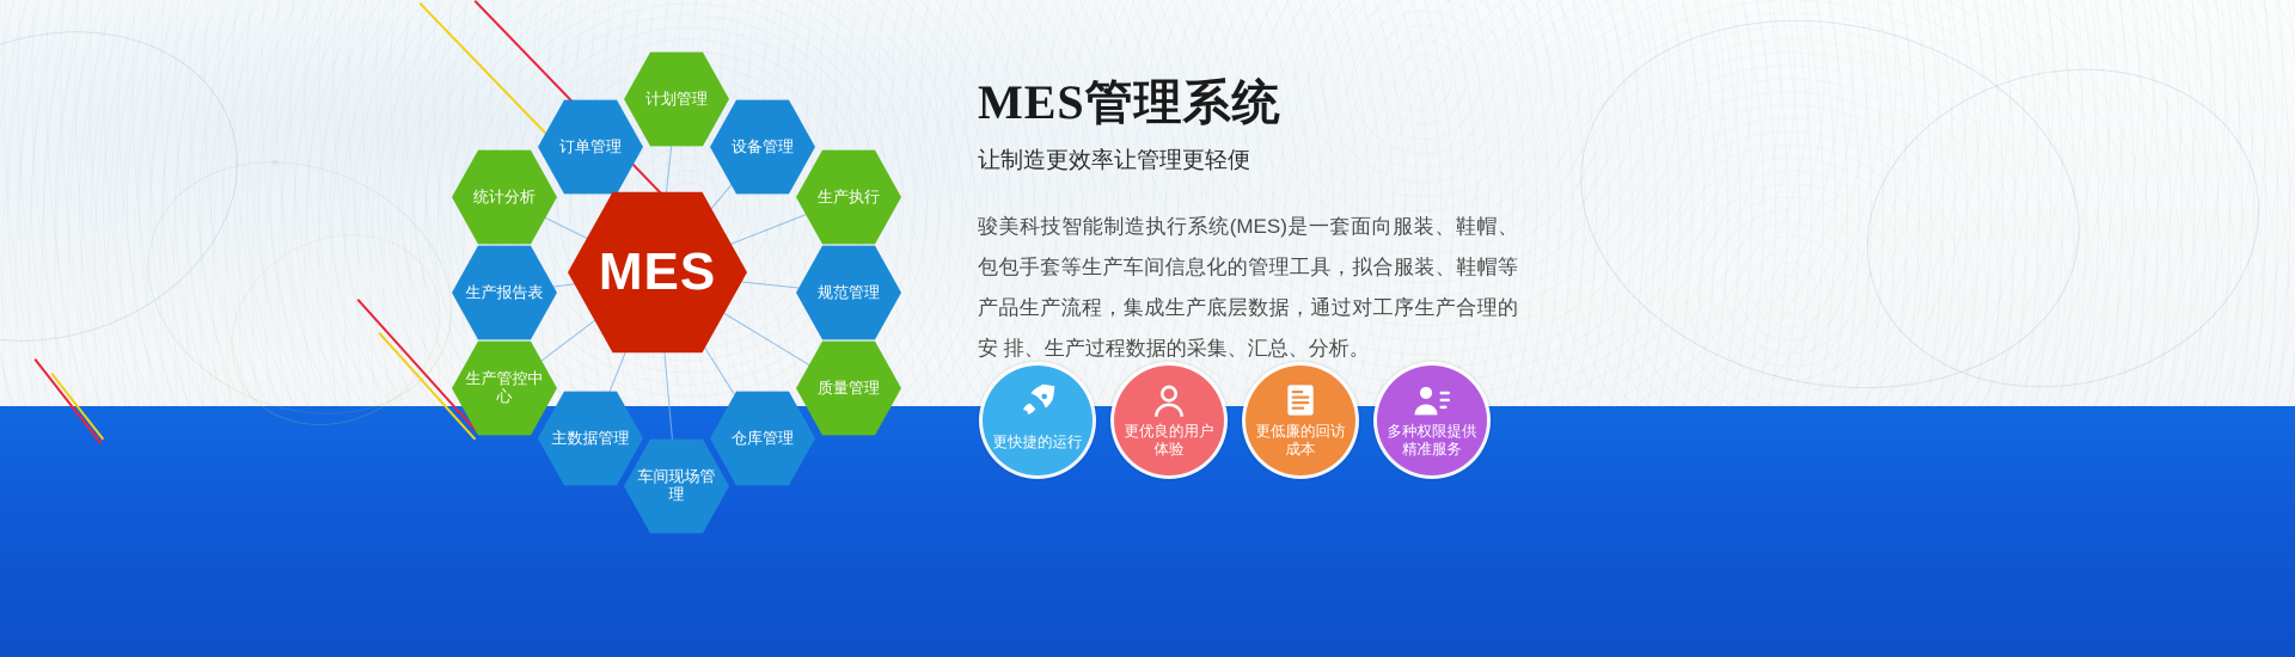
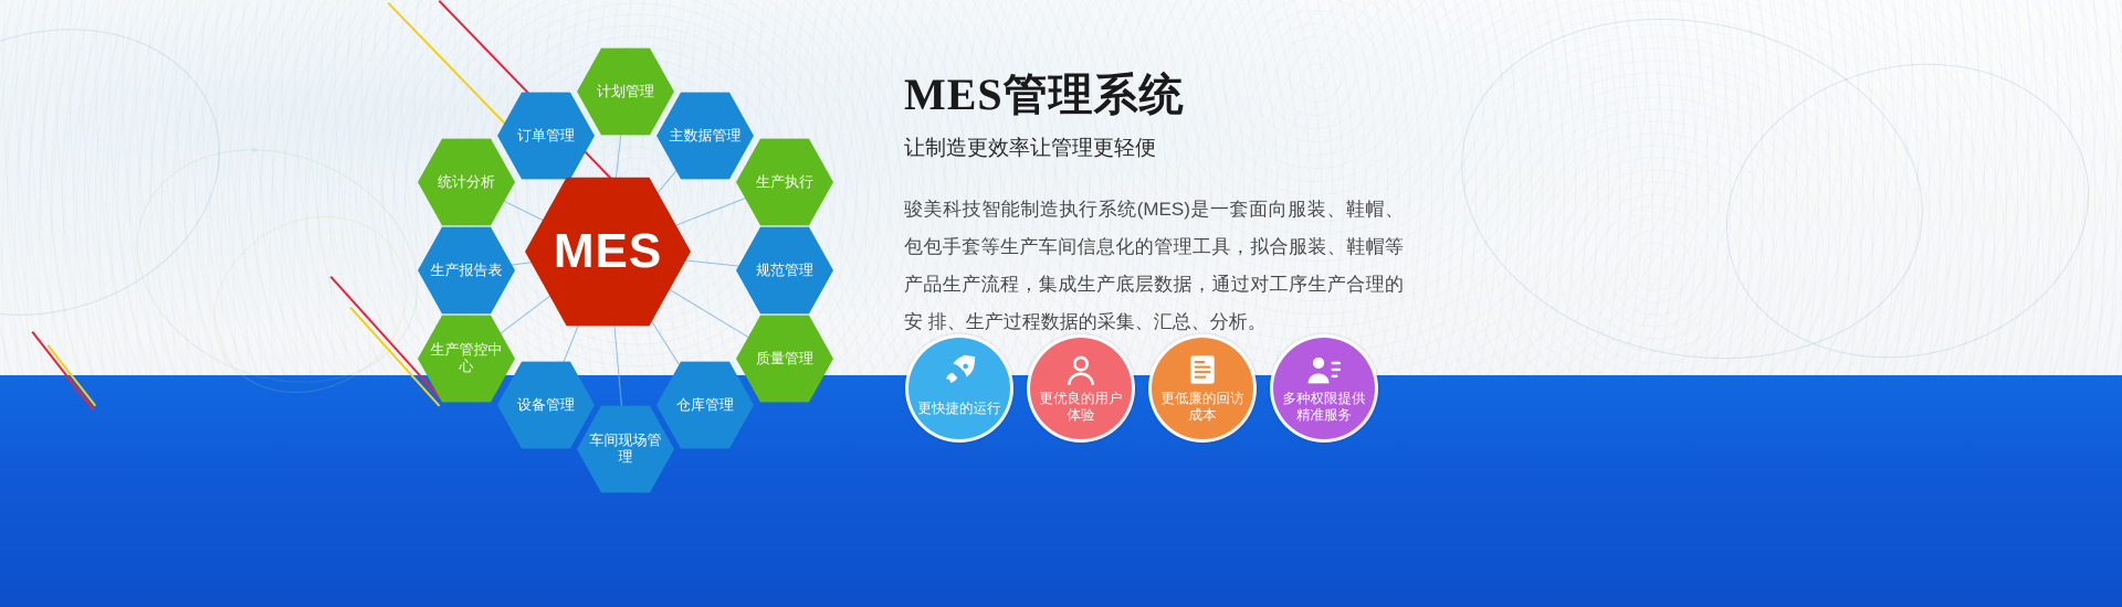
  计划管理
  订单管理
- 设备管理
+ 主数据管理
  统计分析
  生产执行
  生产报告表
  规范管理
  生产管控中心
  质量管理
- 主数据管理
+ 设备管理
  仓库管理
  车间现场管理
  MES
  MES管理系统
  让制造更效率让管理更轻便
  骏美科技智能制造执行系统(MES)是一套面向服装、鞋帽、包包手套等生产车间信息化的管理工具，拟合服装、鞋帽等产品生产流程，集成生产底层数据，通过对工序生产合理的安 排、生产过程数据的采集、汇总、分析。
  更快捷的运行
  更优良的用户体验
  更低廉的回访成本
  多种权限提供精准服务
